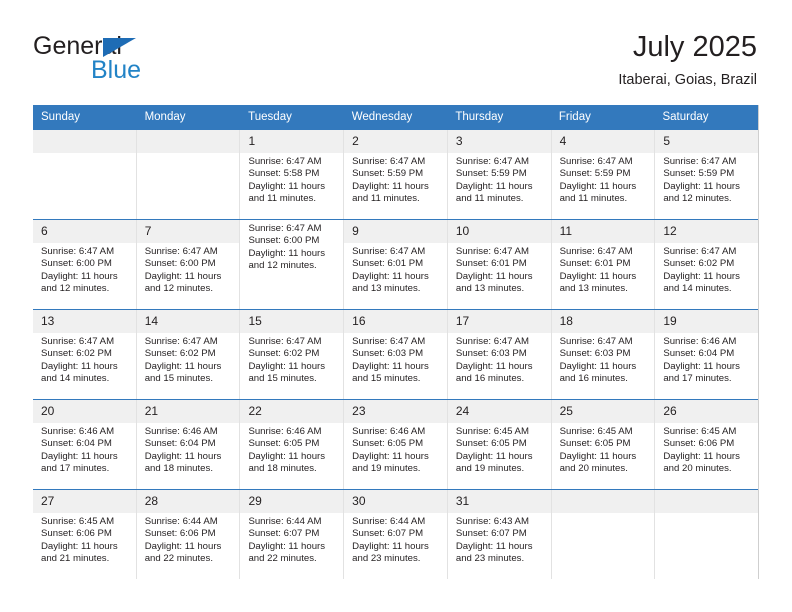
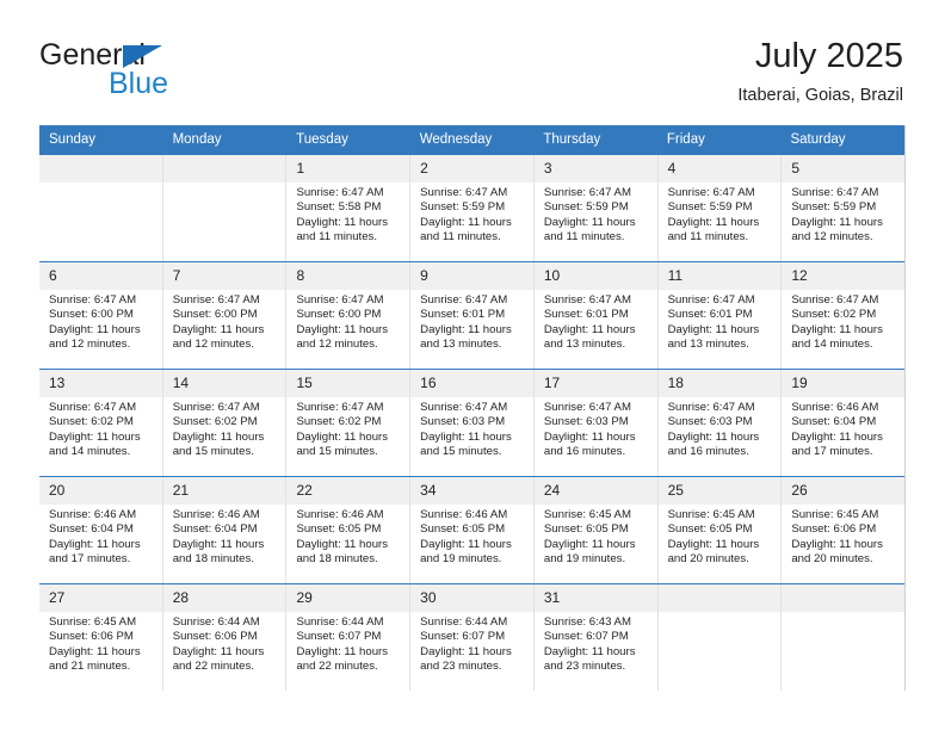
  General
  Blue
  July 2025
  Itaberai, Goias, Brazil
  Sunday
  Monday
  Tuesday
  Wednesday
  Thursday
  Friday
  Saturday
  1
  Sunrise: 6:47 AM
  Sunset: 5:58 PM
  Daylight: 11 hours and 11 minutes.
  2
  Sunrise: 6:47 AM
  Sunset: 5:59 PM
  Daylight: 11 hours and 11 minutes.
  3
  Sunrise: 6:47 AM
  Sunset: 5:59 PM
  Daylight: 11 hours and 11 minutes.
  4
  Sunrise: 6:47 AM
  Sunset: 5:59 PM
  Daylight: 11 hours and 11 minutes.
  5
  Sunrise: 6:47 AM
  Sunset: 5:59 PM
  Daylight: 11 hours and 12 minutes.
  6
  Sunrise: 6:47 AM
  Sunset: 6:00 PM
  Daylight: 11 hours and 12 minutes.
  7
  Sunrise: 6:47 AM
  Sunset: 6:00 PM
  Daylight: 11 hours and 12 minutes.
+ 8
  Sunrise: 6:47 AM
  Sunset: 6:00 PM
  Daylight: 11 hours and 12 minutes.
  9
  Sunrise: 6:47 AM
  Sunset: 6:01 PM
  Daylight: 11 hours and 13 minutes.
  10
  Sunrise: 6:47 AM
  Sunset: 6:01 PM
  Daylight: 11 hours and 13 minutes.
  11
  Sunrise: 6:47 AM
  Sunset: 6:01 PM
  Daylight: 11 hours and 13 minutes.
  12
  Sunrise: 6:47 AM
  Sunset: 6:02 PM
  Daylight: 11 hours and 14 minutes.
  13
  Sunrise: 6:47 AM
  Sunset: 6:02 PM
  Daylight: 11 hours and 14 minutes.
  14
  Sunrise: 6:47 AM
  Sunset: 6:02 PM
  Daylight: 11 hours and 15 minutes.
  15
  Sunrise: 6:47 AM
  Sunset: 6:02 PM
  Daylight: 11 hours and 15 minutes.
  16
  Sunrise: 6:47 AM
  Sunset: 6:03 PM
  Daylight: 11 hours and 15 minutes.
  17
  Sunrise: 6:47 AM
  Sunset: 6:03 PM
  Daylight: 11 hours and 16 minutes.
  18
  Sunrise: 6:47 AM
  Sunset: 6:03 PM
  Daylight: 11 hours and 16 minutes.
  19
  Sunrise: 6:46 AM
  Sunset: 6:04 PM
  Daylight: 11 hours and 17 minutes.
  20
  Sunrise: 6:46 AM
  Sunset: 6:04 PM
  Daylight: 11 hours and 17 minutes.
  21
  Sunrise: 6:46 AM
  Sunset: 6:04 PM
  Daylight: 11 hours and 18 minutes.
  22
  Sunrise: 6:46 AM
  Sunset: 6:05 PM
  Daylight: 11 hours and 18 minutes.
- 23
+ 34
  Sunrise: 6:46 AM
  Sunset: 6:05 PM
  Daylight: 11 hours and 19 minutes.
  24
  Sunrise: 6:45 AM
  Sunset: 6:05 PM
  Daylight: 11 hours and 19 minutes.
  25
  Sunrise: 6:45 AM
  Sunset: 6:05 PM
  Daylight: 11 hours and 20 minutes.
  26
  Sunrise: 6:45 AM
  Sunset: 6:06 PM
  Daylight: 11 hours and 20 minutes.
  27
  Sunrise: 6:45 AM
  Sunset: 6:06 PM
  Daylight: 11 hours and 21 minutes.
  28
  Sunrise: 6:44 AM
  Sunset: 6:06 PM
  Daylight: 11 hours and 22 minutes.
  29
  Sunrise: 6:44 AM
  Sunset: 6:07 PM
  Daylight: 11 hours and 22 minutes.
  30
  Sunrise: 6:44 AM
  Sunset: 6:07 PM
  Daylight: 11 hours and 23 minutes.
  31
  Sunrise: 6:43 AM
  Sunset: 6:07 PM
  Daylight: 11 hours and 23 minutes.
